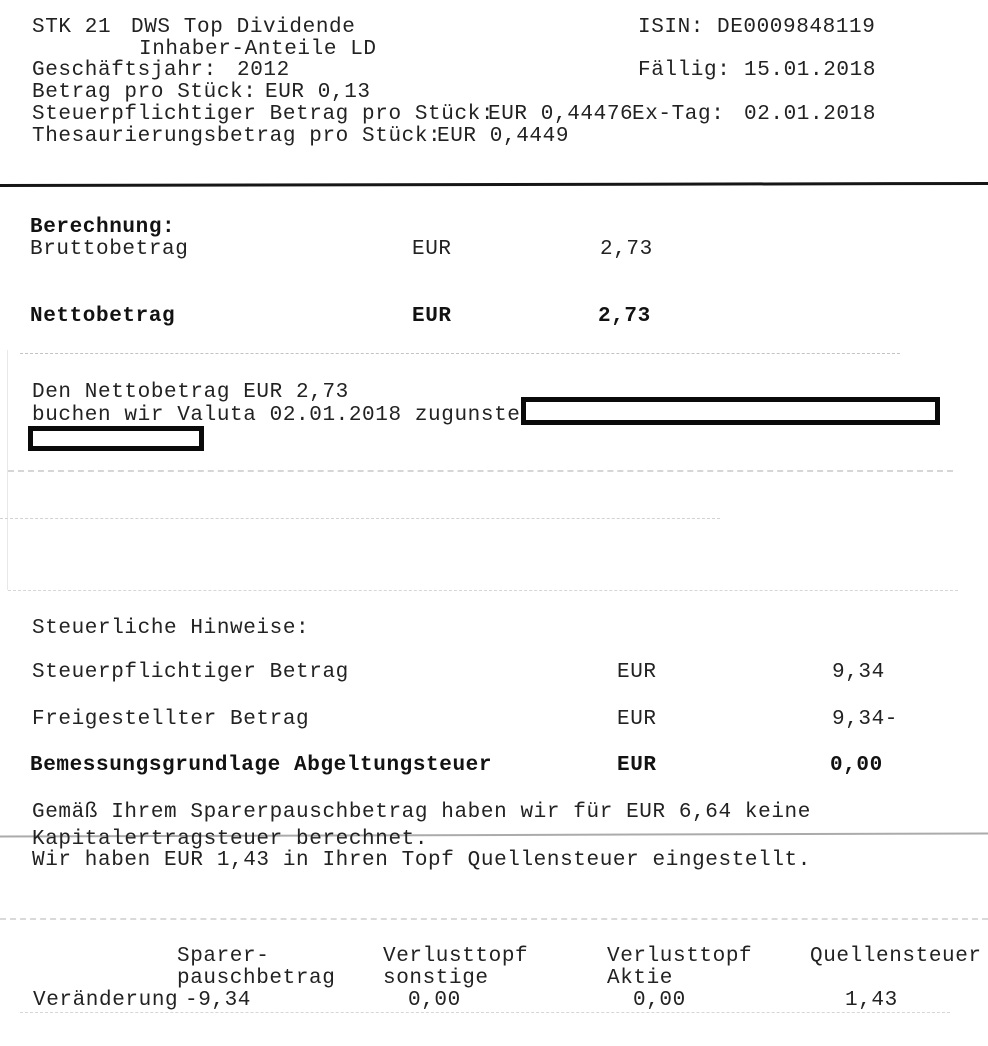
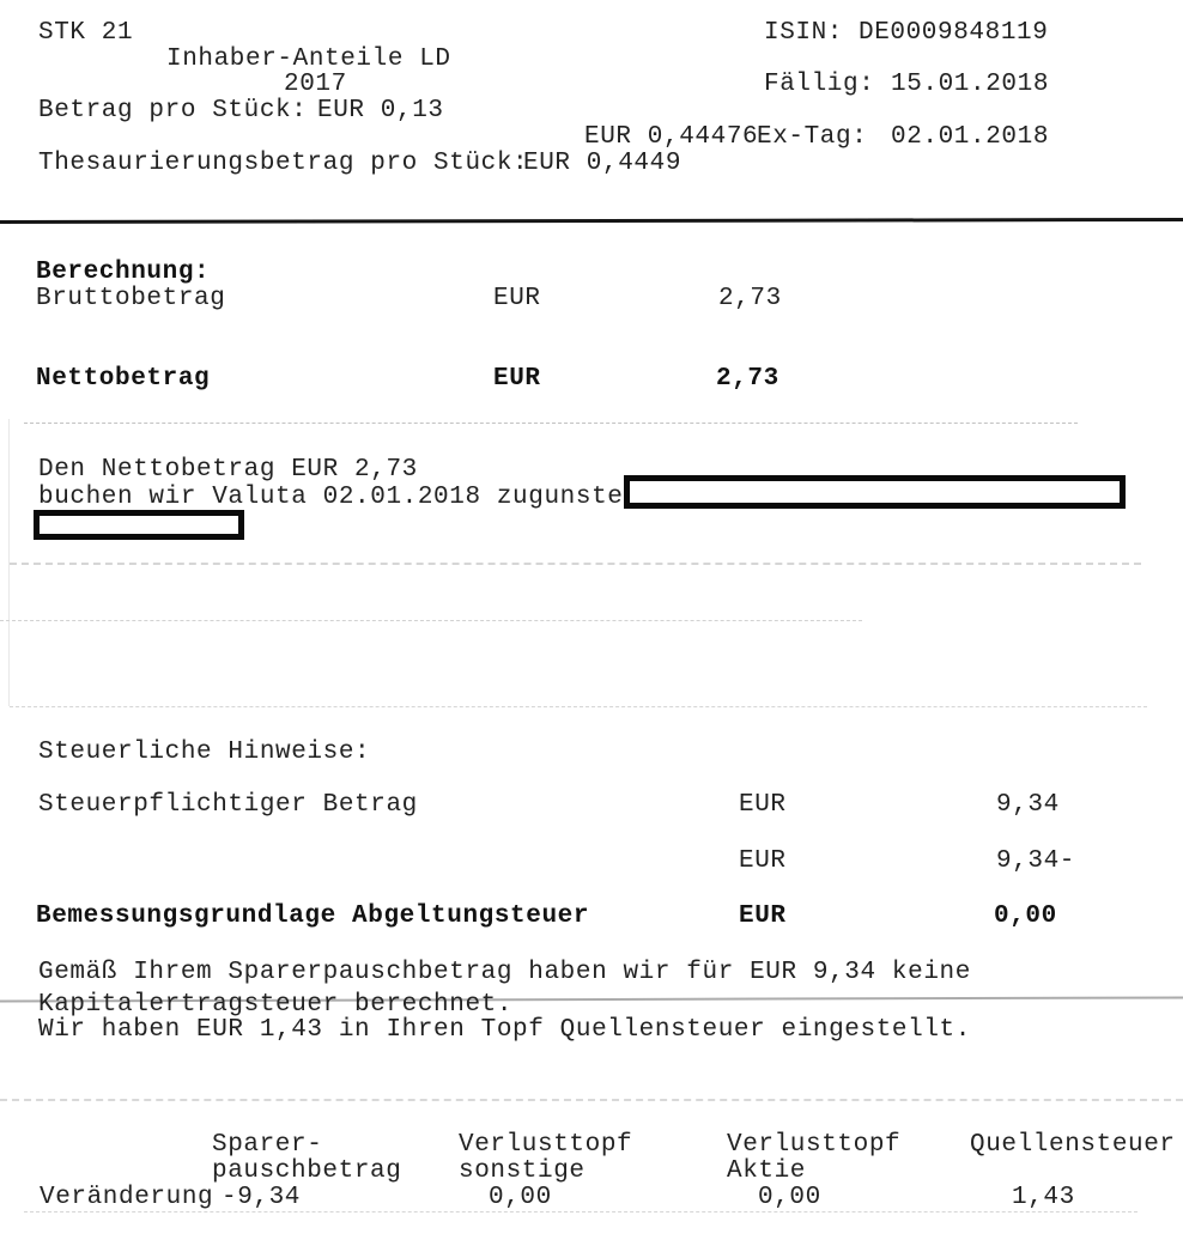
  STK 21
- DWS Top Dividende
  ISIN:
  DE0009848119
  Inhaber-Anteile LD
- Geschäftsjahr:
- 2012
+ 2017
  Fällig:
  15.01.2018
  Betrag pro Stück:
  EUR 0,13
- Steuerpflichtiger Betrag pro Stück:
  EUR 0,44476
  Ex-Tag:
  02.01.2018
  Thesaurierungsbetrag pro Stück:
  EUR 0,4449
  Berechnung:
  Bruttobetrag
  EUR
  2,73
  Nettobetrag
  EUR
  2,73
  Den Nettobetrag EUR 2,73
  buchen wir Valuta 02.01.2018 zugunste
  Steuerliche Hinweise:
  Steuerpflichtiger Betrag
  EUR
  9,34
- Freigestellter Betrag
  EUR
  9,34-
  Bemessungsgrundlage Abgeltungsteuer
  EUR
  0,00
- Gemäß Ihrem Sparerpauschbetrag haben wir für EUR 6,64 keine
+ Gemäß Ihrem Sparerpauschbetrag haben wir für EUR 9,34 keine
  Kapitalertragsteuer berechnet.
  Wir haben EUR 1,43 in Ihren Topf Quellensteuer eingestellt.
  Sparer-
  Verlusttopf
  Verlusttopf
  Quellensteuer
  pauschbetrag
  sonstige
  Aktie
  Veränderung
  -9,34
  0,00
  0,00
  1,43
